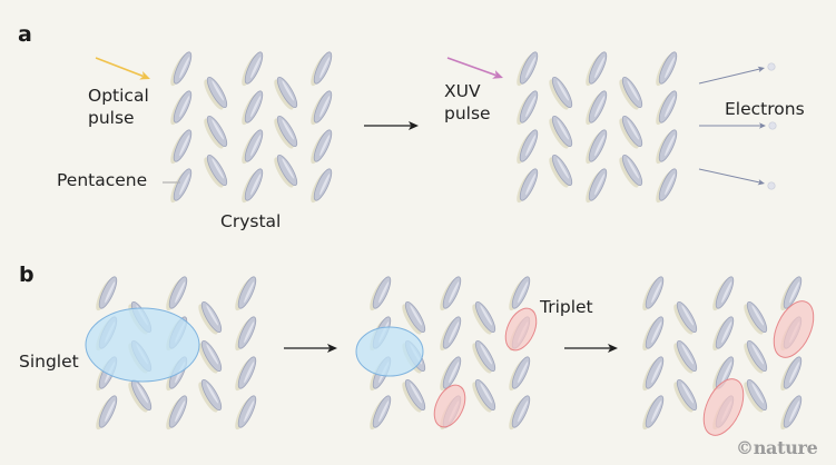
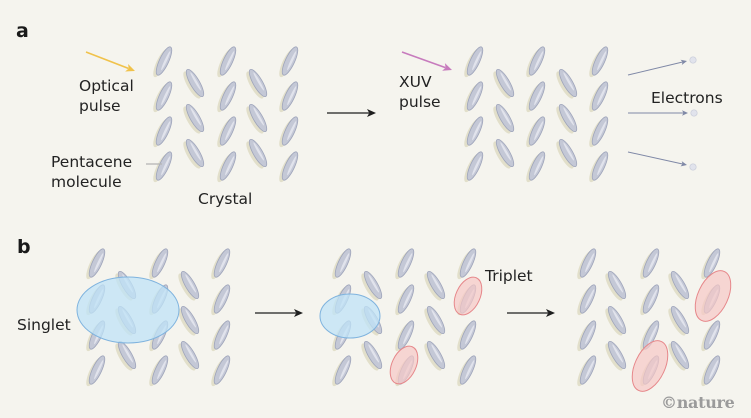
  a
  Optical
  pulse
  Pentacene
+ molecule
  Crystal
  XUV
  pulse
  Electrons
  b
  Singlet
  Triplet
  ©nature
